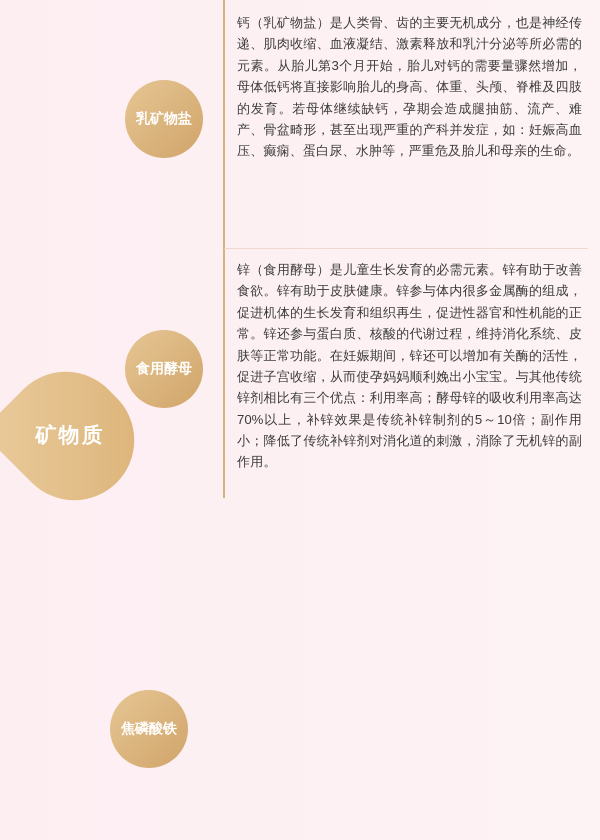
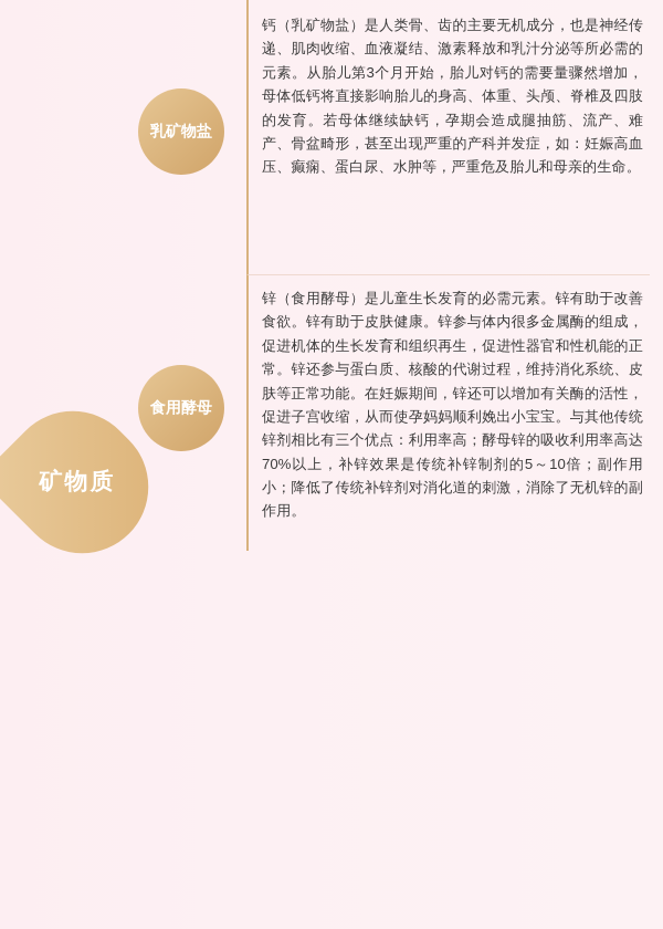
  矿物质
  乳矿物盐
  食用酵母
- 焦磷酸铁
  钙（乳矿物盐）是人类骨、齿的主要无机成分，也是神经传递、肌肉收缩、血液凝结、激素释放和乳汁分泌等所必需的元素。从胎儿第3个月开始，胎儿对钙的需要量骤然增加，母体低钙将直接影响胎儿的身高、体重、头颅、脊椎及四肢的发育。若母体继续缺钙，孕期会造成腿抽筋、流产、难产、骨盆畸形，甚至出现严重的产科并发症，如：妊娠高血压、癫痫、蛋白尿、水肿等，严重危及胎儿和母亲的生命。
  锌（食用酵母）是儿童生长发育的必需元素。锌有助于改善食欲。锌有助于皮肤健康。锌参与体内很多金属酶的组成，促进机体的生长发育和组织再生，促进性器官和性机能的正常。锌还参与蛋白质、核酸的代谢过程，维持消化系统、皮肤等正常功能。在妊娠期间，锌还可以增加有关酶的活性，促进子宫收缩，从而使孕妈妈顺利娩出小宝宝。与其他传统锌剂相比有三个优点：利用率高；酵母锌的吸收利用率高达70%以上，补锌效果是传统补锌制剂的5～10倍；副作用小；降低了传统补锌剂对消化道的刺激，消除了无机锌的副作用。
